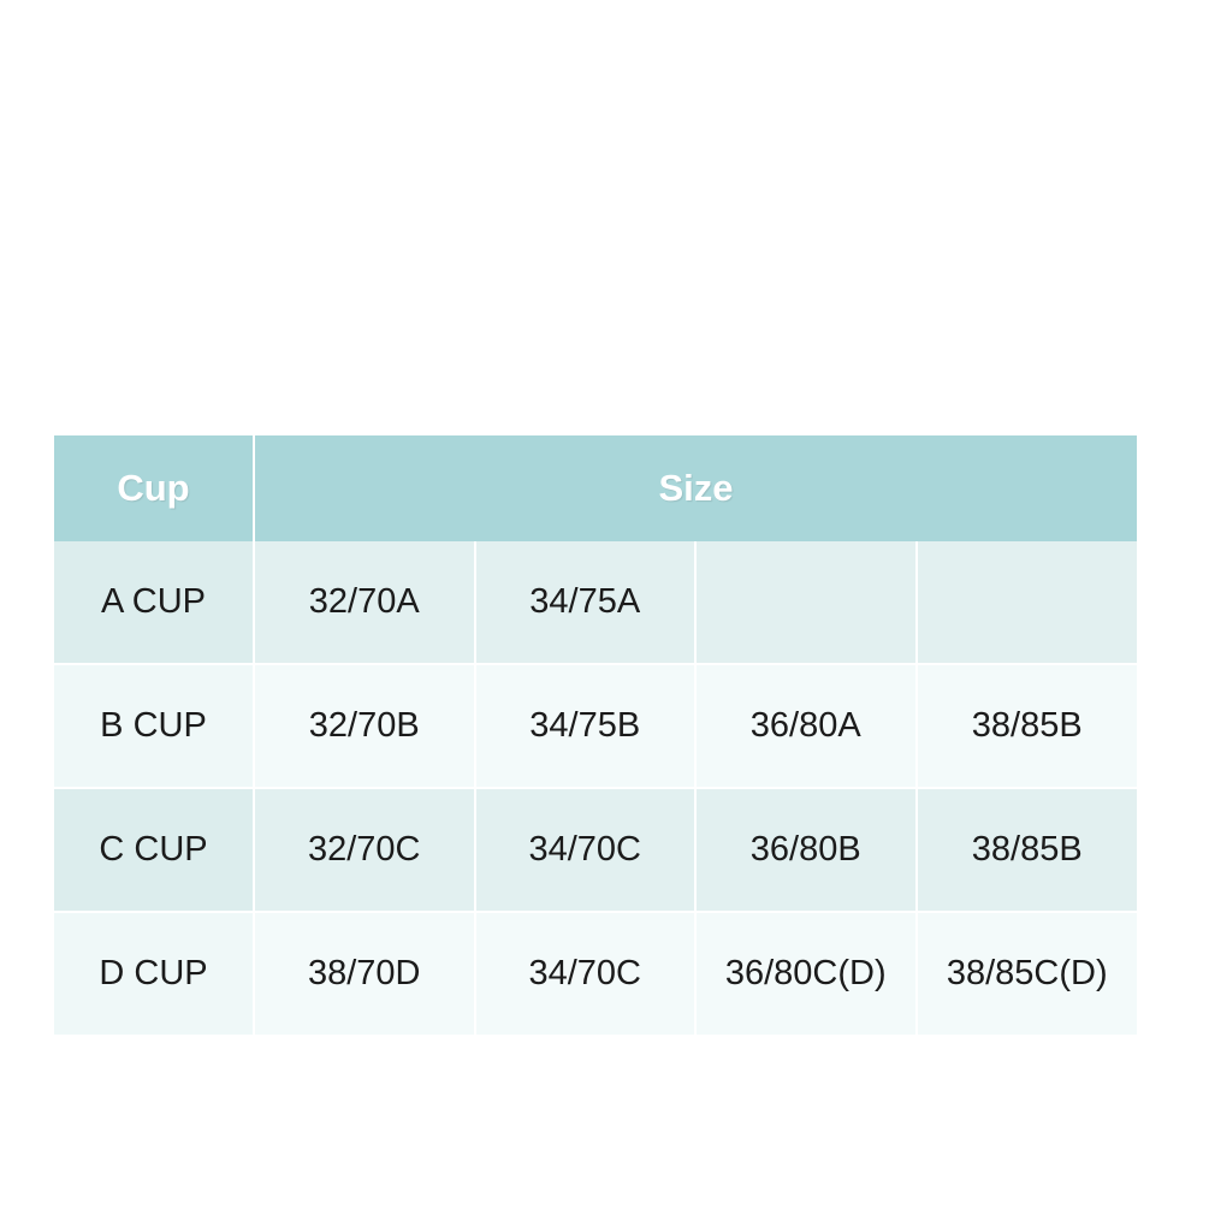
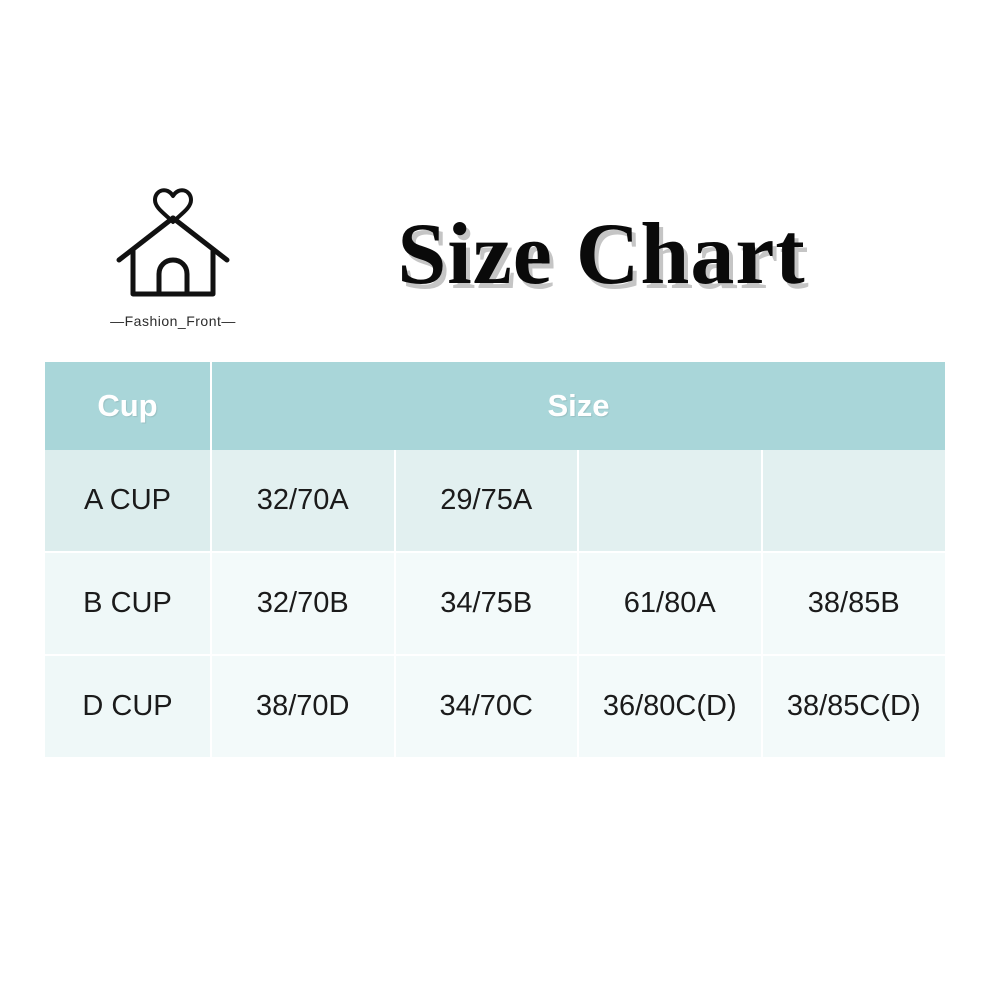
+ —Fashion_Front—
+ Size Chart
  Cup	Size
- A CUP	32/70A	34/75A
+ A CUP	32/70A	29/75A
- B CUP	32/70B	34/75B	36/80A	38/85B
+ B CUP	32/70B	34/75B	61/80A	38/85B
- C CUP	32/70C	34/70C	36/80B	38/85B
  D CUP	38/70D	34/70C	36/80C(D)	38/85C(D)
